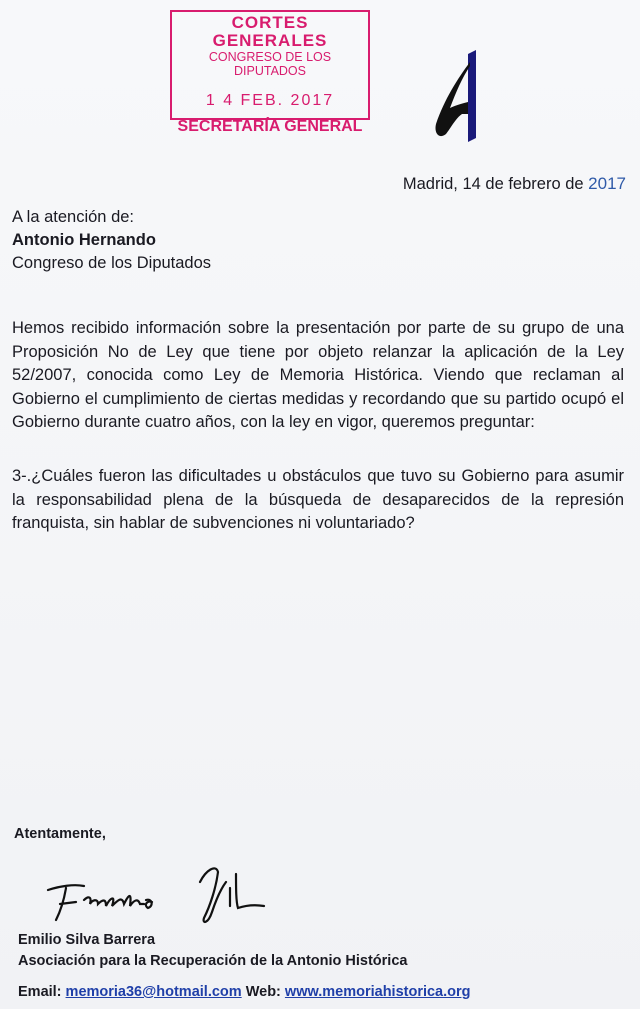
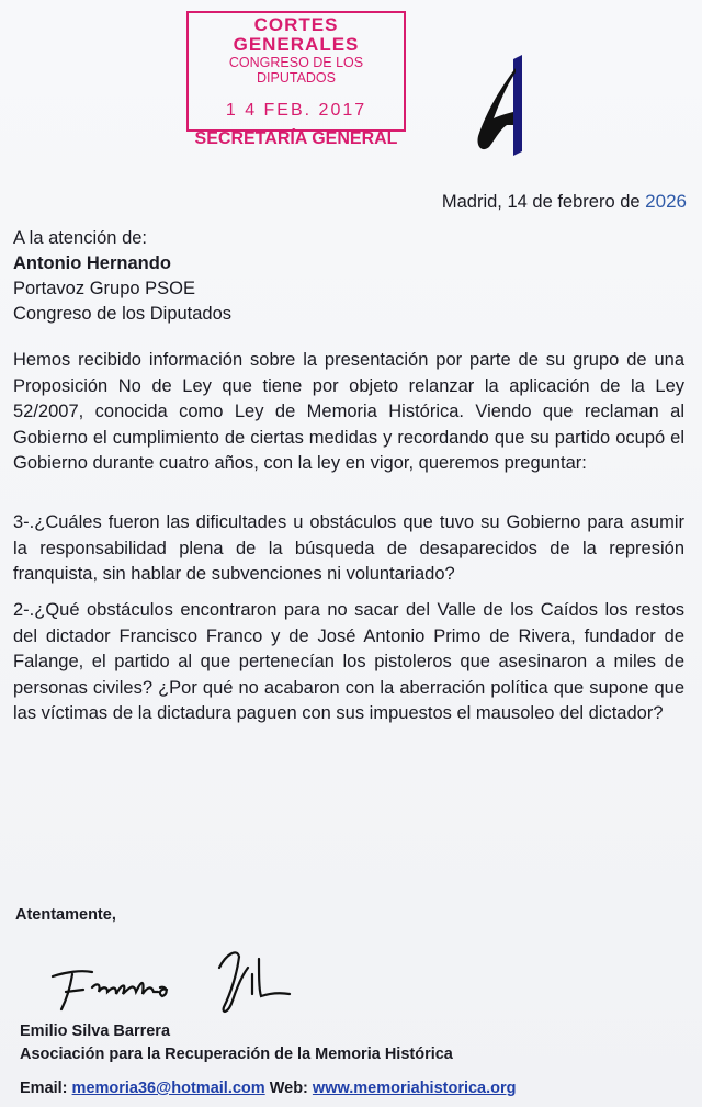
  CORTES GENERALES
  CONGRESO DE LOS DIPUTADOS
  1 4 FEB. 2017
  SECRETARÍA GENERAL
- Madrid, 14 de febrero de 2017
+ Madrid, 14 de febrero de 2026
  A la atención de:
  Antonio Hernando
+ Portavoz Grupo PSOE
  Congreso de los Diputados
  Hemos recibido información sobre la presentación por parte de su grupo de una Proposición No de Ley que tiene por objeto relanzar la aplicación de la Ley 52/2007, conocida como Ley de Memoria Histórica. Viendo que reclaman al Gobierno el cumplimiento de ciertas medidas y recordando que su partido ocupó el Gobierno durante cuatro años, con la ley en vigor, queremos preguntar:
  3-.¿Cuáles fueron las dificultades u obstáculos que tuvo su Gobierno para asumir la responsabilidad plena de la búsqueda de desaparecidos de la represión franquista, sin hablar de subvenciones ni voluntariado?
+ 2-.¿Qué obstáculos encontraron para no sacar del Valle de los Caídos los restos del dictador Francisco Franco y de José Antonio Primo de Rivera, fundador de Falange, el partido al que pertenecían los pistoleros que asesinaron a miles de personas civiles? ¿Por qué no acabaron con la aberración política que supone que las víctimas de la dictadura paguen con sus impuestos el mausoleo del dictador?
  Atentamente,
  Emilio Silva Barrera
- Asociación para la Recuperación de la Antonio Histórica
+ Asociación para la Recuperación de la Memoria Histórica
  Email: memoria36@hotmail.com Web: www.memoriahistorica.org
